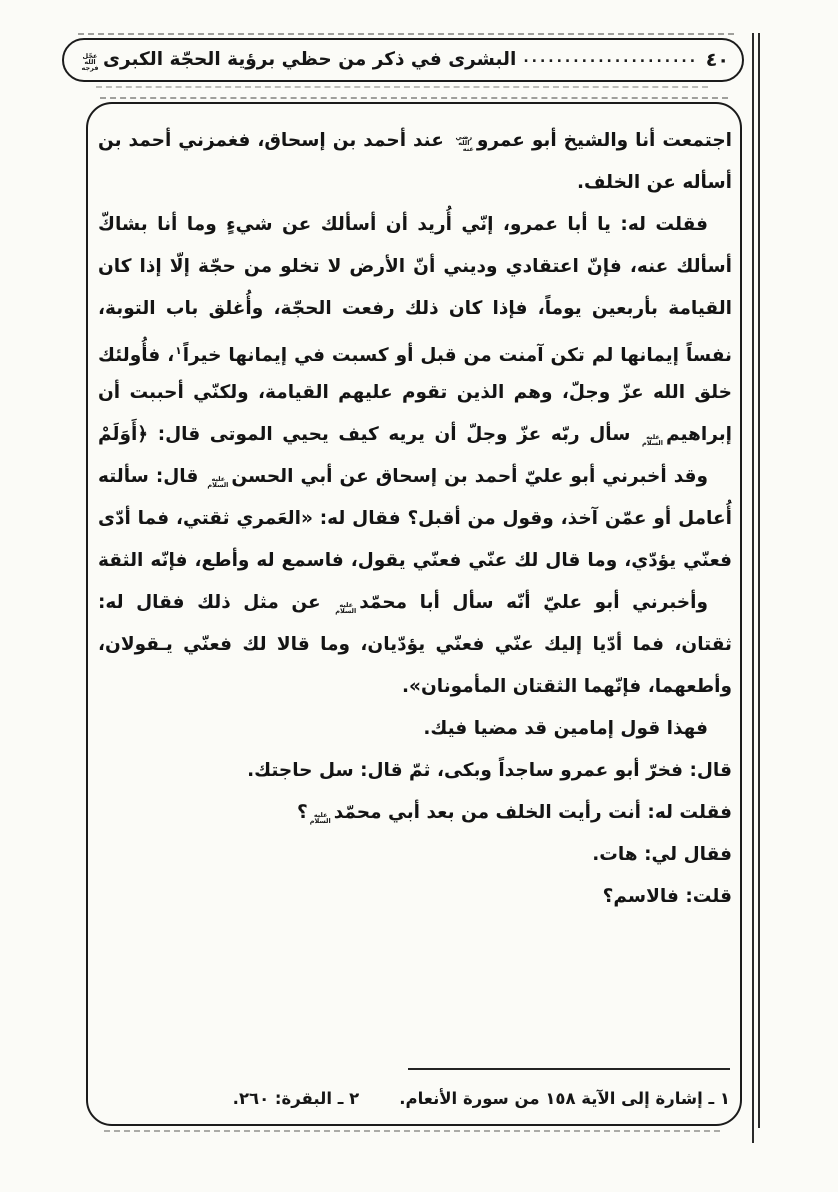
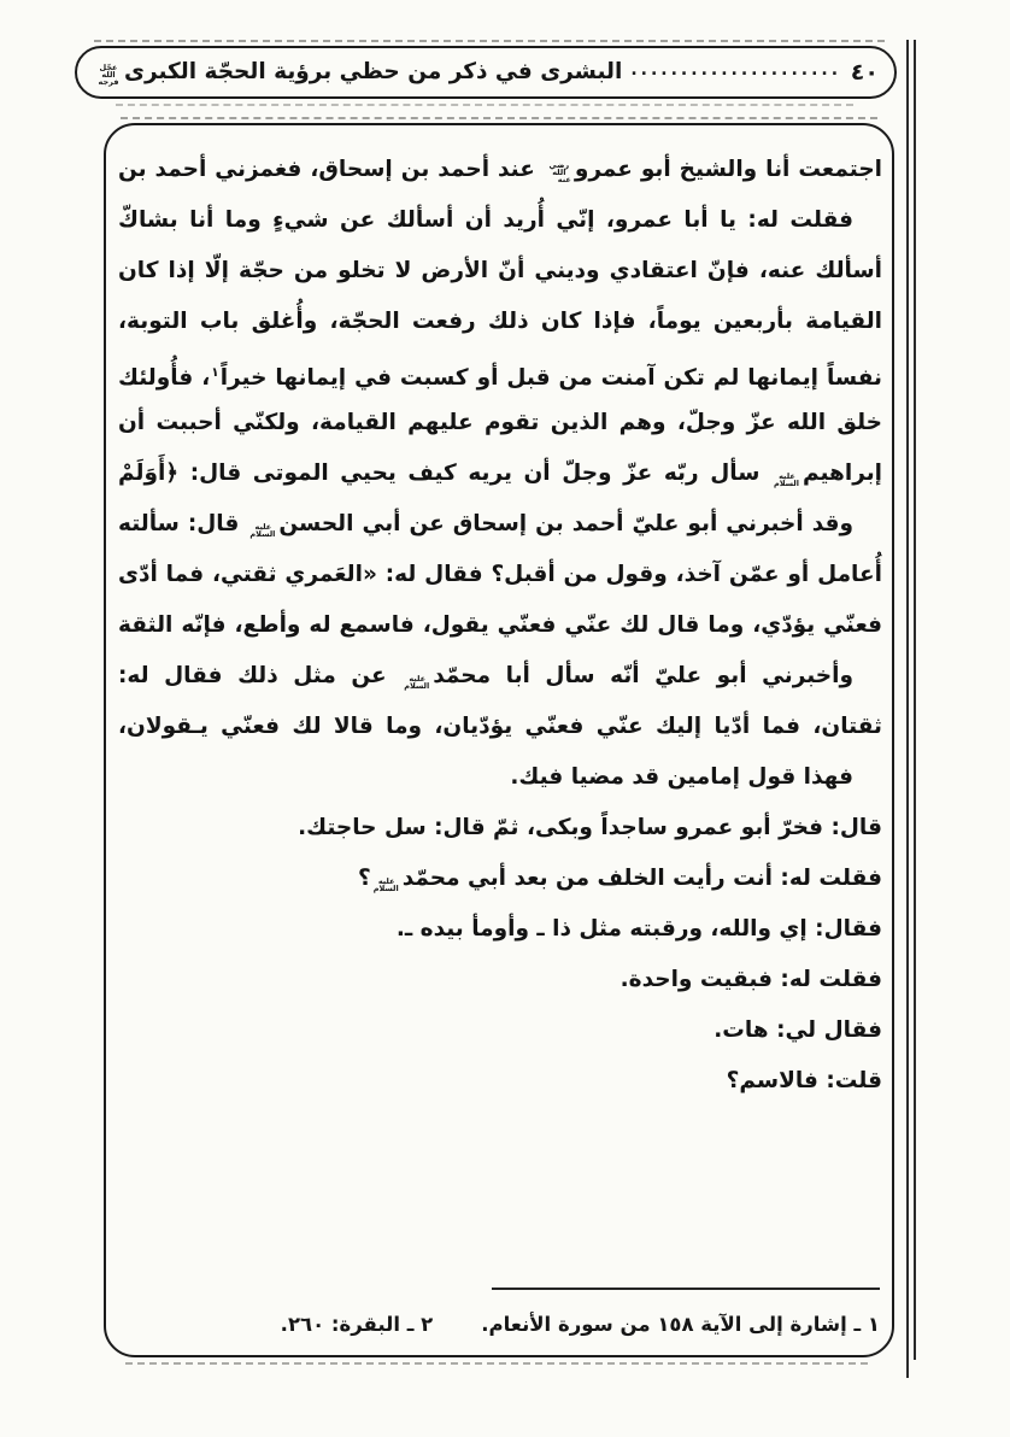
  ٤٠
  البشرى في ذكر من حظي برؤية الحجّة الكبرىعجّل الله فرجه
  اجتمعت أنا والشيخ أبو عمرورضي الله عنه عند أحمد بن إسحاق، فغمزني أحمد بن
- أسأله عن الخلف.
  فقلت له: يا أبا عمرو، إنّي أُريد أن أسألك عن شيءٍ وما أنا بشاكّ
  أسألك عنه، فإنّ اعتقادي وديني أنّ الأرض لا تخلو من حجّة إلّا إذا كان
  القيامة بأربعين يوماً، فإذا كان ذلك رفعت الحجّة، وأُغلق باب التوبة،
  نفساً إيمانها لم تكن آمنت من قبل أو كسبت في إيمانها خيراً١، فأُولئك
  خلق الله عزّ وجلّ، وهم الذين تقوم عليهم القيامة، ولكنّي أحببت أن
  إبراهيمعليه السلام سأل ربّه عزّ وجلّ أن يريه كيف يحيي الموتى قال: ﴿أَوَلَمْ
  وقد أخبرني أبو عليّ أحمد بن إسحاق عن أبي الحسنعليه السلام قال: سألته
  أُعامل أو عمّن آخذ، وقول من أقبل؟ فقال له: «العَمري ثقتي، فما أدّى
  فعنّي يؤدّي، وما قال لك عنّي فعنّي يقول، فاسمع له وأطع، فإنّه الثقة
  وأخبرني أبو عليّ أنّه سأل أبا محمّدعليه السلام عن مثل ذلك فقال له:
  ثقتان، فما أدّيا إليك عنّي فعنّي يؤدّيان، وما قالا لك فعنّي يـقولان،
- وأطعهما، فإنّهما الثقتان المأمونان».
  فهذا قول إمامين قد مضيا فيك.
  قال: فخرّ أبو عمرو ساجداً وبكى، ثمّ قال: سل حاجتك.
  فقلت له: أنت رأيت الخلف من بعد أبي محمّدعليه السلام؟
+ فقال: إي والله، ورقبته مثل ذا ـ وأومأ بيده ـ.
+ فقلت له: فبقيت واحدة.
  فقال لي: هات.
  قلت: فالاسم؟
  ١ ـ إشارة إلى الآية ١٥٨ من سورة الأنعام.
  ٢ ـ البقرة: ٢٦٠.
